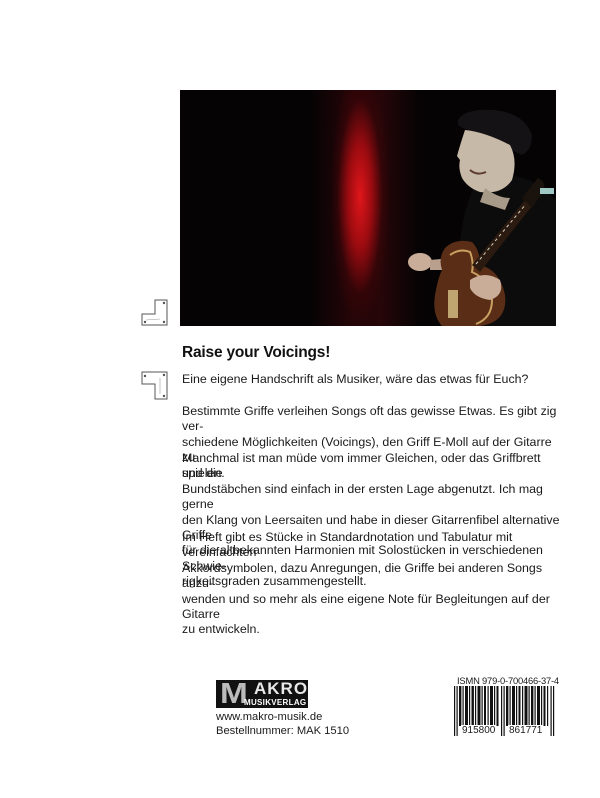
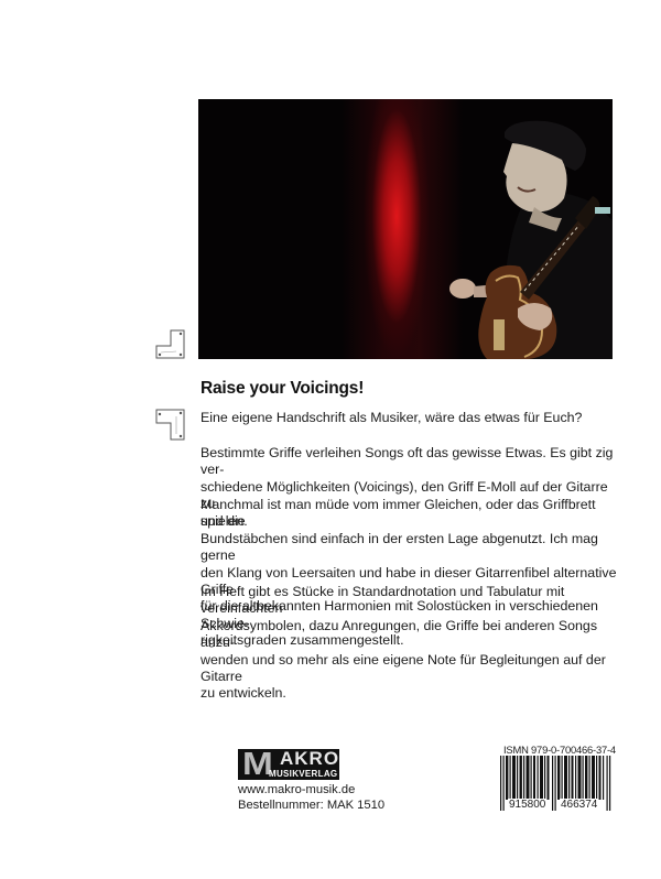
  Raise your Voicings!
  Eine eigene Handschrift als Musiker, wäre das etwas für Euch?
  Bestimmte Griffe verleihen Songs oft das gewisse Etwas. Es gibt zig ver-
  schiedene Möglichkeiten (Voicings), den Griff E-Moll auf der Gitarre zu
  spielen.
  Manchmal ist man müde vom immer Gleichen, oder das Griffbrett und die
  Bundstäbchen sind einfach in der ersten Lage abgenutzt. Ich mag gerne
  den Klang von Leersaiten und habe in dieser Gitarrenfibel alternative Griffe
  für die altbekannten Harmonien mit Solostücken in verschiedenen Schwie-
  rigkeitsgraden zusammengestellt.
  Im Heft gibt es Stücke in Standardnotation und Tabulatur mit vereinfachten
  Akkordsymbolen, dazu Anregungen, die Griffe bei anderen Songs anzu-
  wenden und so mehr als eine eigene Note für Begleitungen auf der Gitarre
  zu entwickeln.
  M
  AKRO
  MUSIKVERLAG
  www.makro-musik.de
  Bestellnummer: MAK 1510
  ISMN 979-0-700466-37-4
  915800
- 861771
+ 466374
